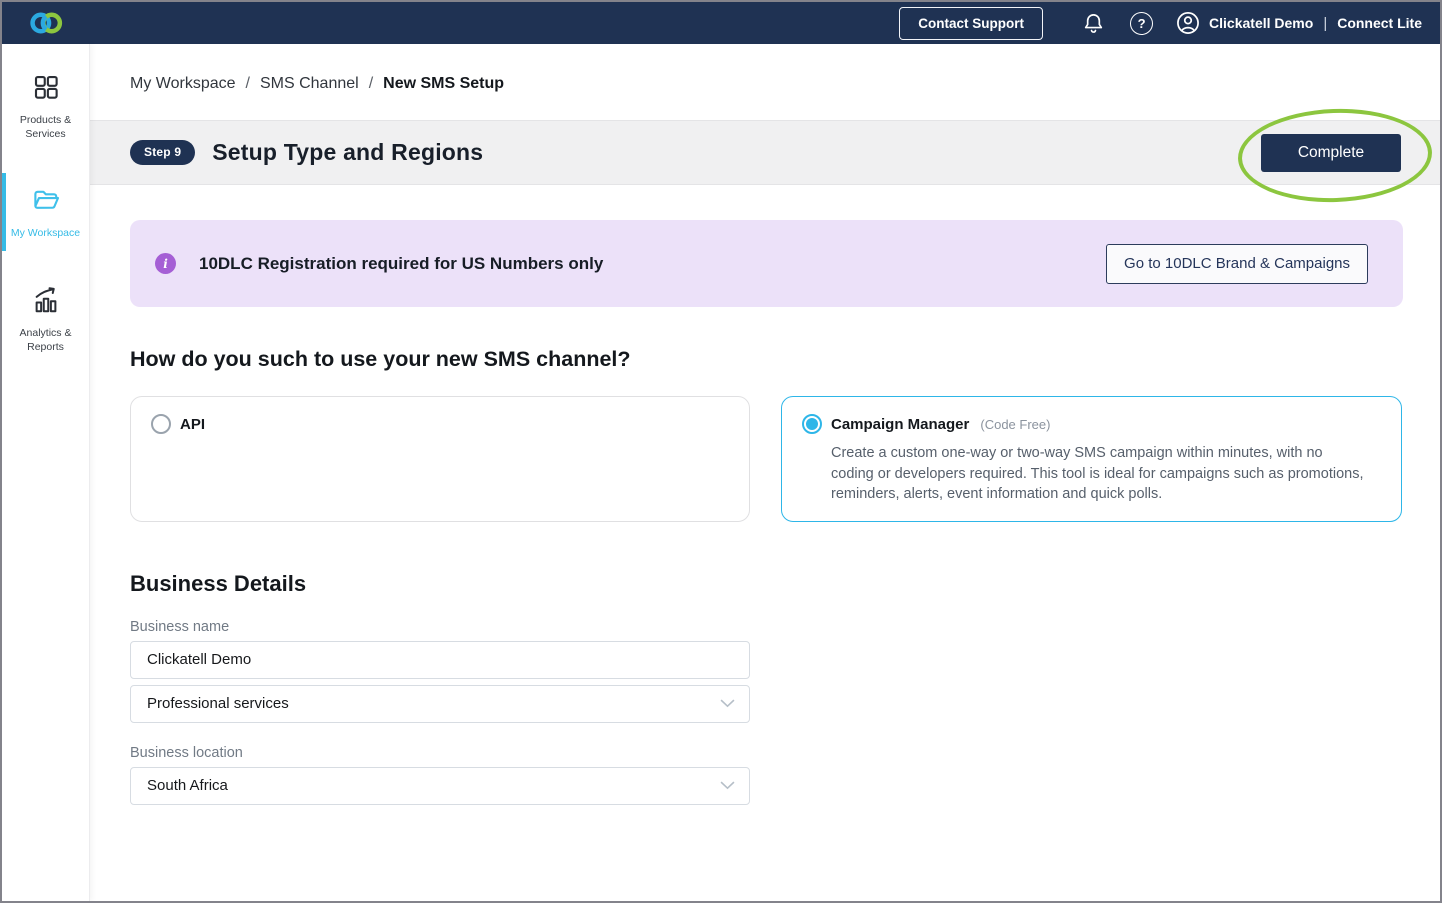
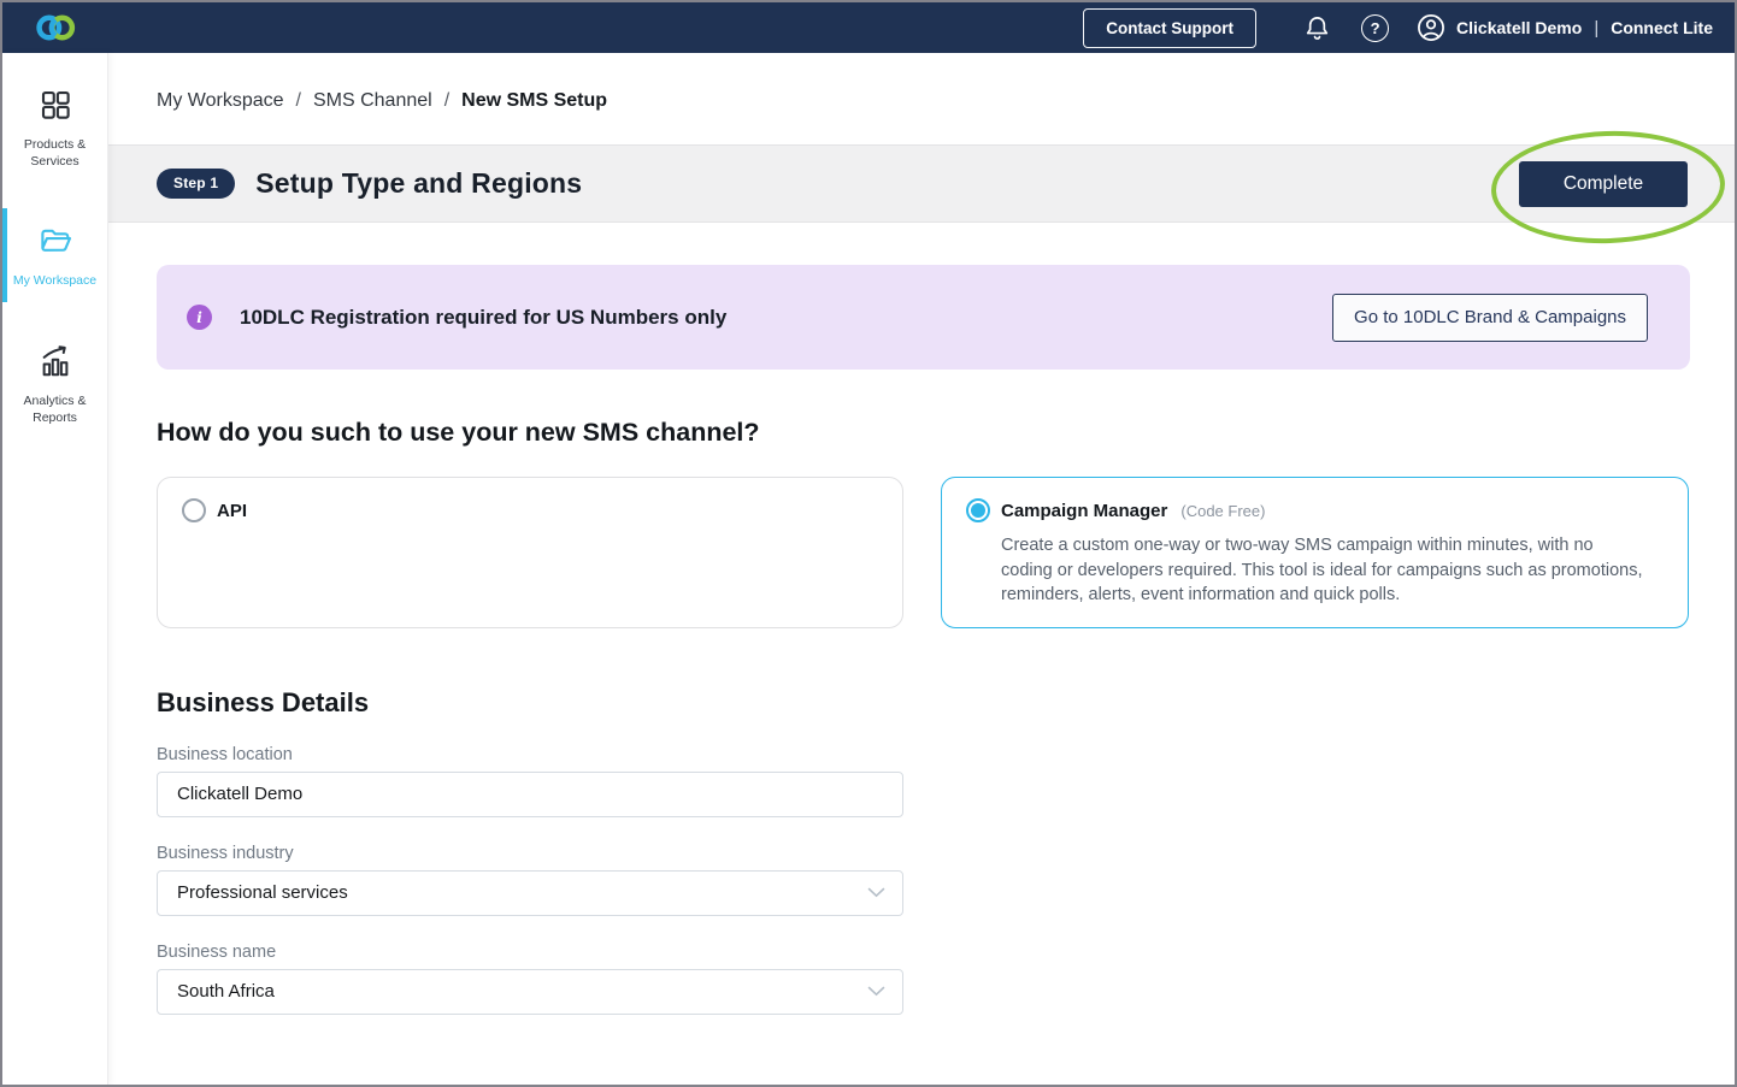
  Contact Support
  ?
  Clickatell Demo
  |
  Connect Lite
  Products & Services
  My Workspace
  Analytics & Reports
  My Workspace
  /
  SMS Channel
  /
  New SMS Setup
- Step 9
+ Step 1
  Setup Type and Regions
  Complete
  i
  10DLC Registration required for US Numbers only
  Go to 10DLC Brand & Campaigns
  How do you such to use your new SMS channel?
  API
  Campaign Manager
  (Code Free)
  Create a custom one-way or two-way SMS campaign within minutes, with no coding or developers required. This tool is ideal for campaigns such as promotions, reminders, alerts, event information and quick polls.
  Business Details
- Business name
+ Business location
  Clickatell Demo
+ Business industry
  Professional services
- Business location
+ Business name
  South Africa
